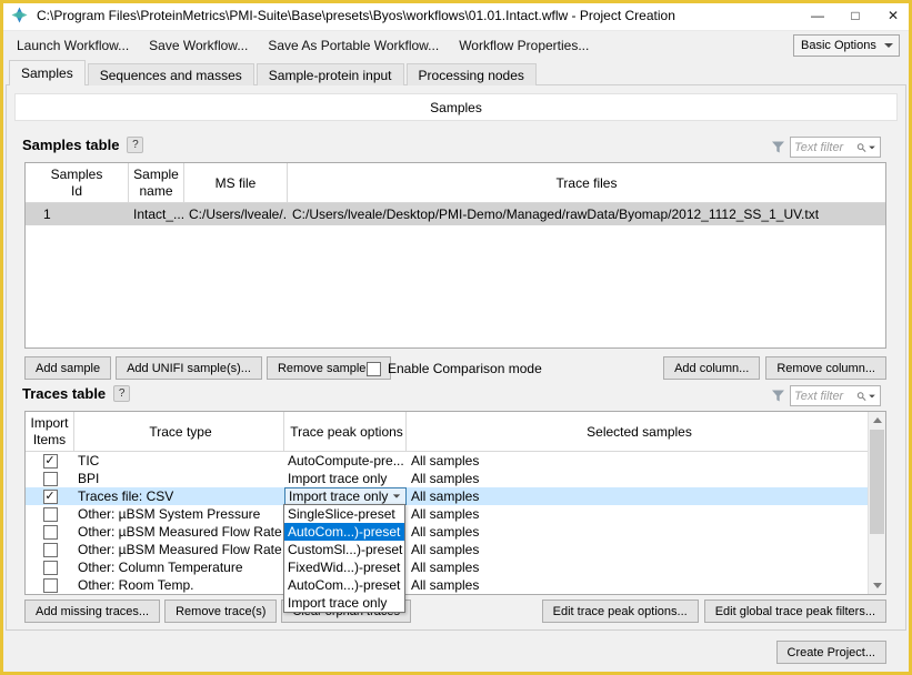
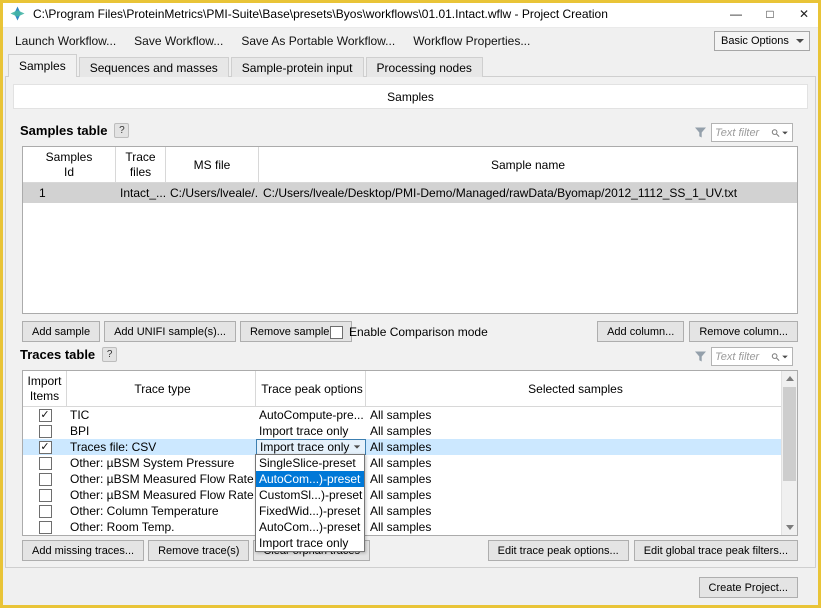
  C:\Program Files\ProteinMetrics\PMI-Suite\Base\presets\Byos\workflows\01.01.Intact.wflw - Project Creation
  —
  □
  ✕
  Launch Workflow...
  Save Workflow...
  Save As Portable Workflow...
  Workflow Properties...
  Basic Options
  Samples
  Sequences and masses
  Sample-protein input
  Processing nodes
  Samples
  Samples table
  ?
  Text filter
  Samples Id
- Sample name
+ Trace files
  MS file
- Trace files
+ Sample name
  1
  Intact_...
  C:/Users/lveale/.
  C:/Users/lveale/Desktop/PMI-Demo/Managed/rawData/Byomap/2012_1112_SS_1_UV.txt
  Add sample
  Add UNIFI sample(s)...
  Remove sample
  Enable Comparison mode
  Add column...
  Remove column...
  Traces table
  ?
  Text filter
  Import Items
  Trace type
  Trace peak options
  Selected samples
  TIC
  AutoCompute-pre...
  All samples
  BPI
  Import trace only
  All samples
  Traces file: CSV
  Import trace only
  All samples
  Other: µBSM System Pressure
  All samples
  Other: µBSM Measured Flow Rate
  All samples
  Other: µBSM Measured Flow Rate
  All samples
  Other: Column Temperature
  All samples
  Other: Room Temp.
  All samples
  Add missing traces...
  Remove trace(s)
  Edit trace peak options...
  Edit global trace peak filters...
  SingleSlice-preset
  AutoCom...)-preset
  CustomSl...)-preset
  FixedWid...)-preset
  AutoCom...)-preset
  Import trace only
  Create Project...
